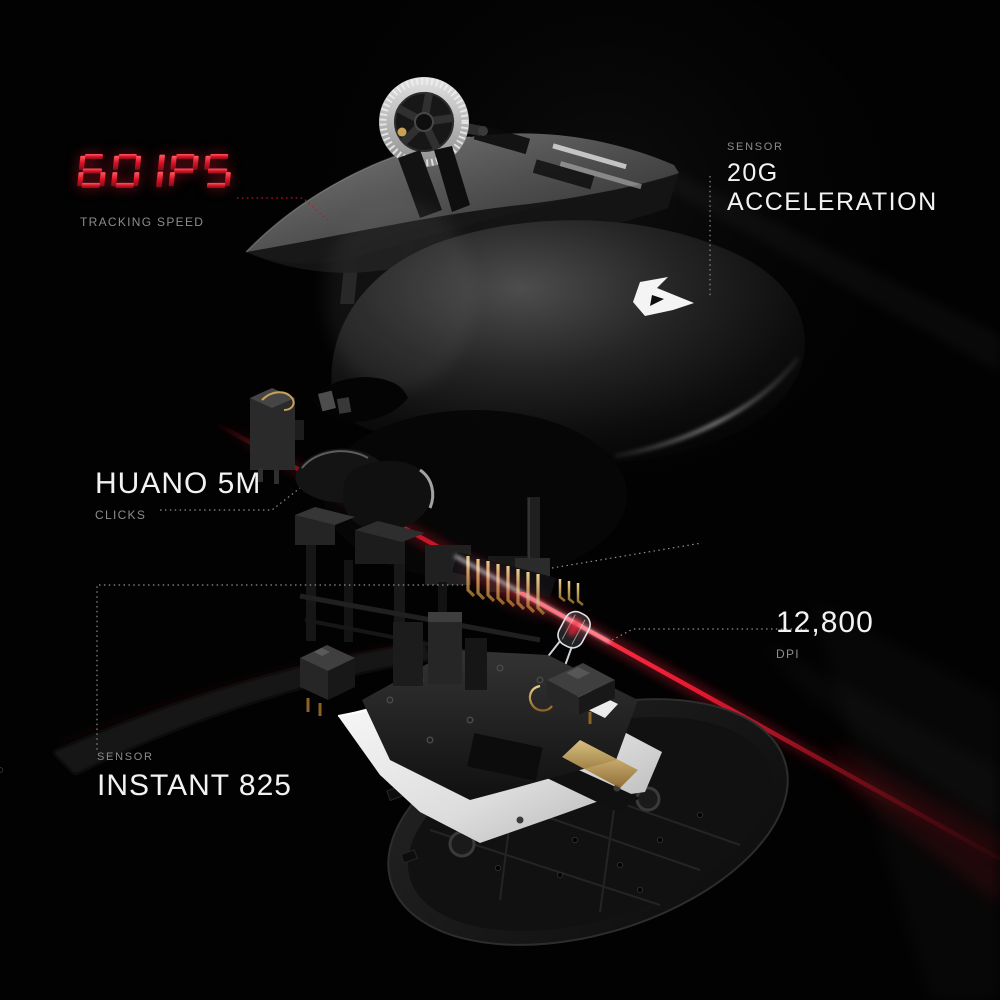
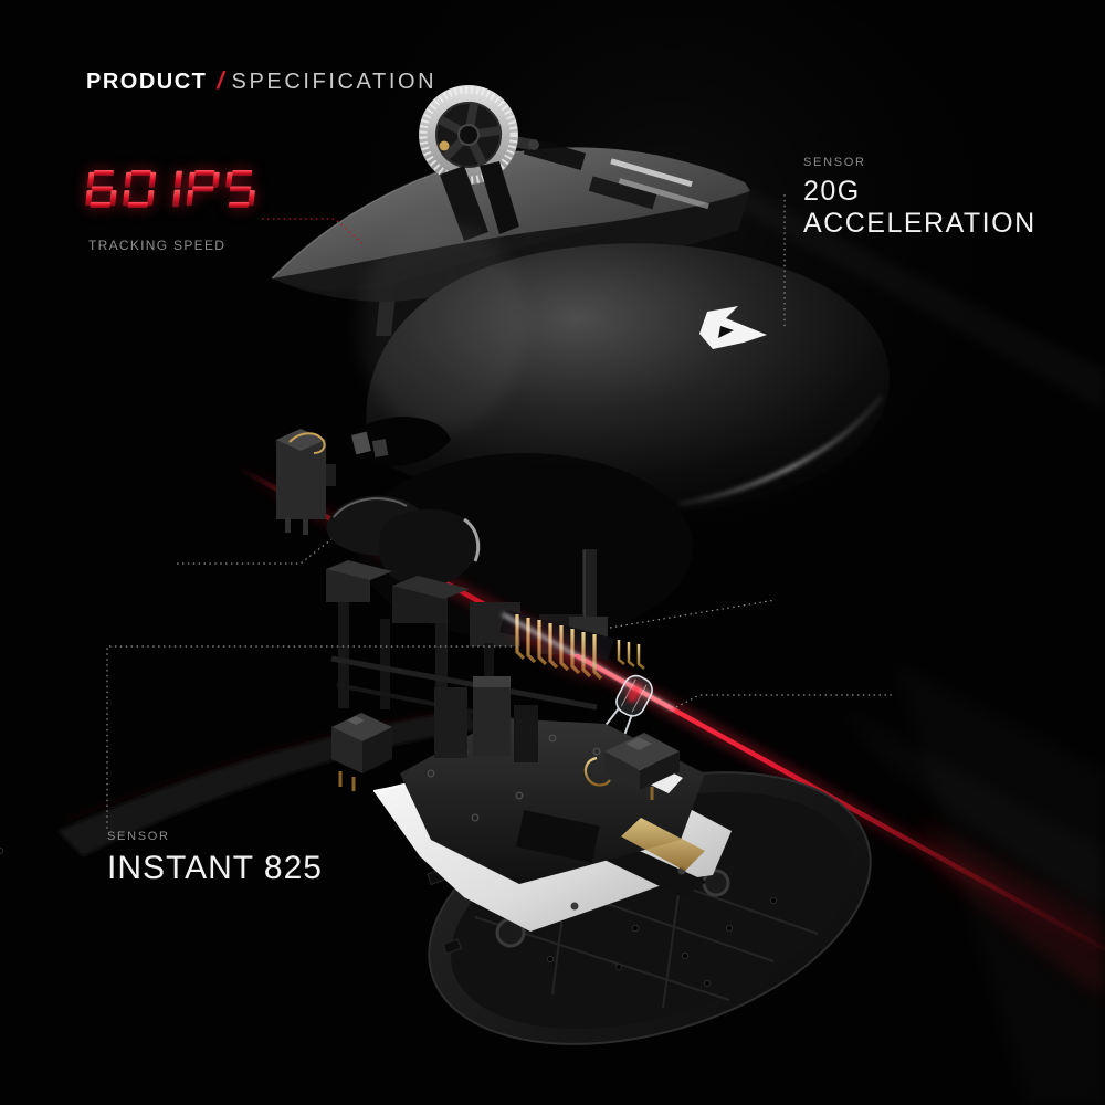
+ PRODUCT
+ /
+ SPECIFICATION
  TRACKING SPEED
  SENSOR
  20G
  ACCELERATION
- HUANO 5M
- CLICKS
- 12,800
- DPI
  SENSOR
  INSTANT 825
